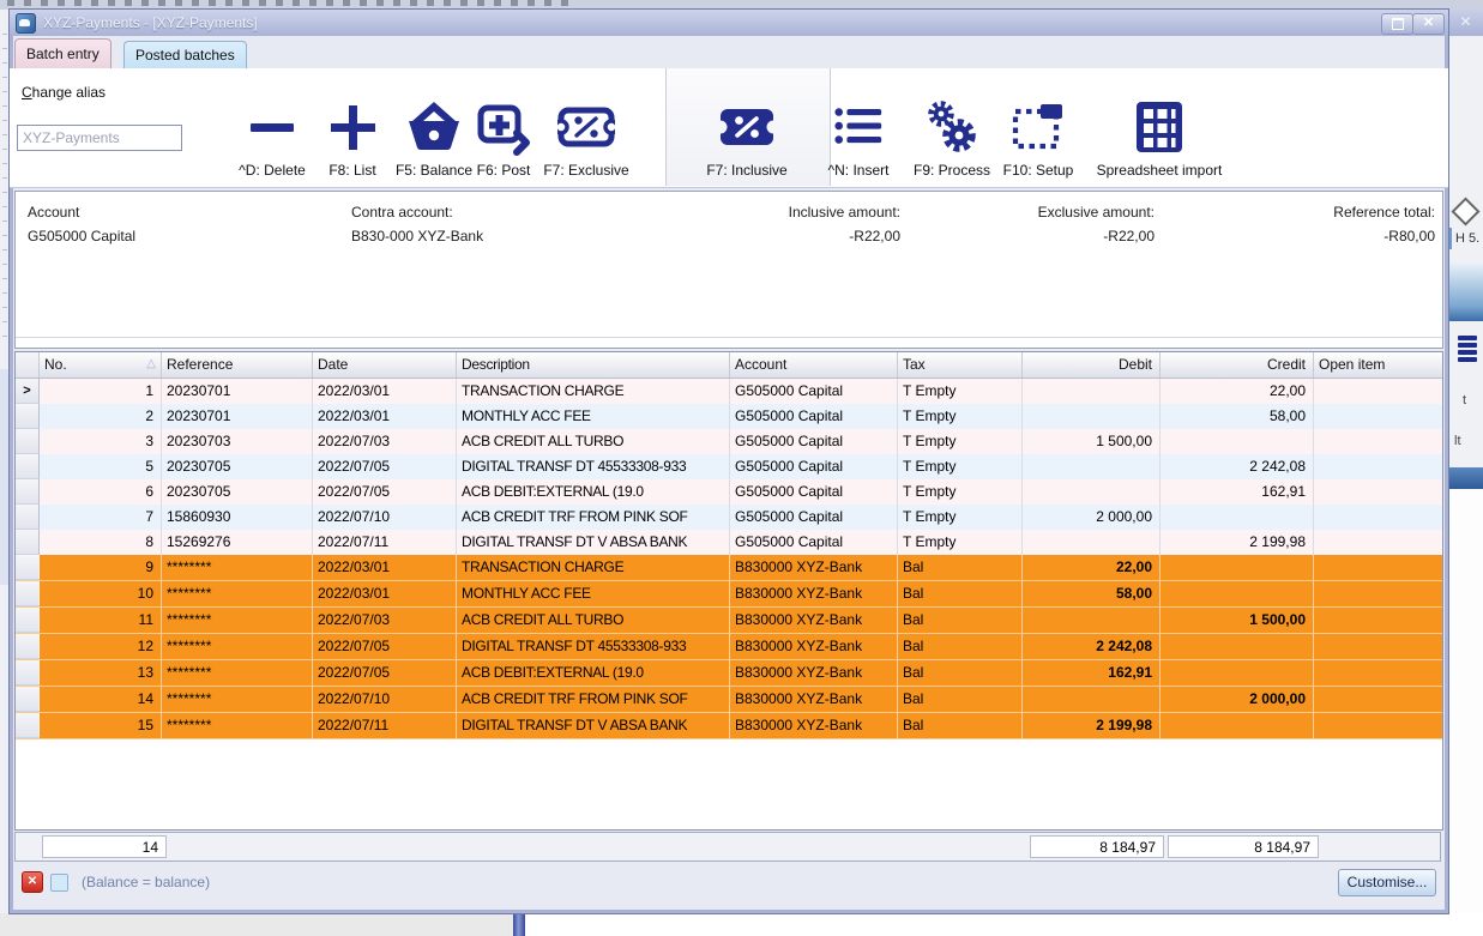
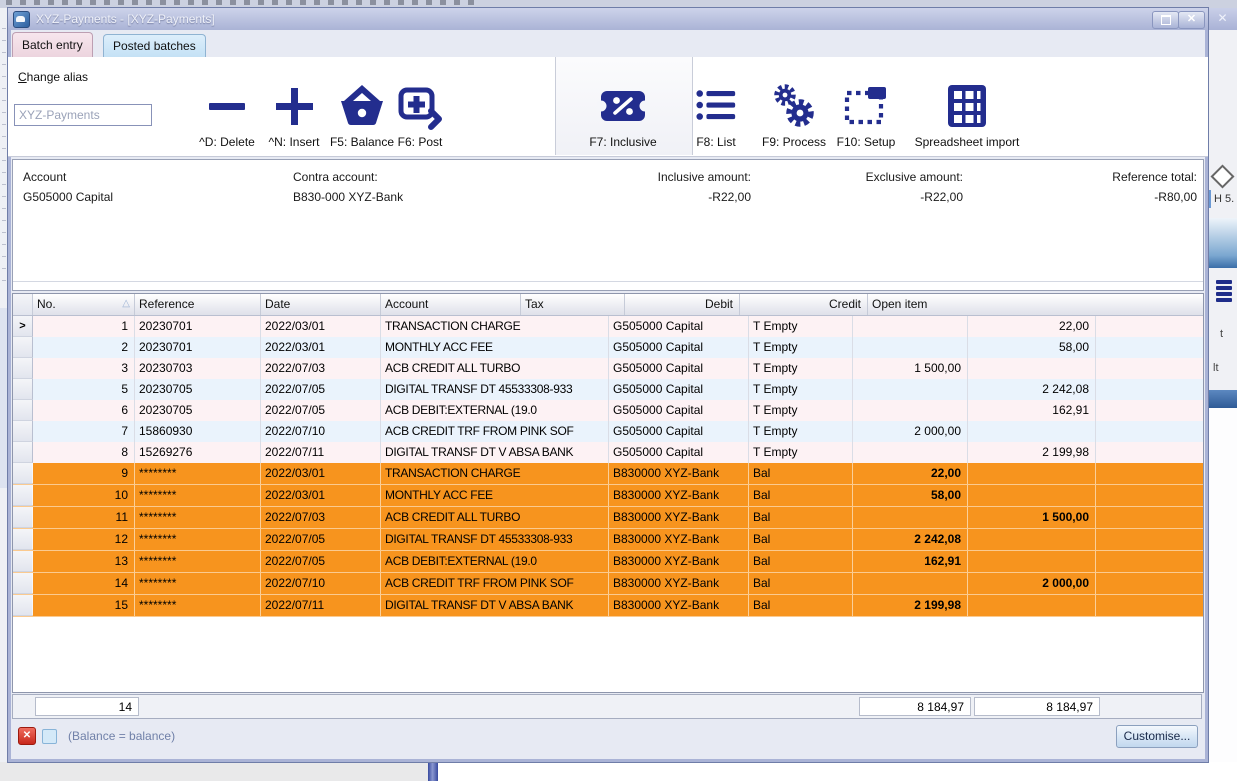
  ✕
  H 5.
  t
  lt
  XYZ-Payments - [XYZ-Payments]
  ✕
  Batch entry
  Posted batches
  Change alias
  XYZ-Payments
  ^D: Delete
- F8: List
+ ^N: Insert
  F5: Balance
  F6: Post
- F7: Exclusive
  F7: Inclusive
- ^N: Insert
+ F8: List
  F9: Process
  F10: Setup
  Spreadsheet import
  Account
  G505000 Capital
  Contra account:
  B830-000 XYZ-Bank
  Inclusive amount:
  -R22,00
  Exclusive amount:
  -R22,00
  Reference total:
  -R80,00
  No.
  △
  Reference
  Date
- Description
  Account
  Tax
  Debit
  Credit
  Open item
  >
  1
  20230701
  2022/03/01
  TRANSACTION CHARGE
  G505000 Capital
  T Empty
  22,00
  2
  20230701
  2022/03/01
  MONTHLY ACC FEE
  G505000 Capital
  T Empty
  58,00
  3
  20230703
  2022/07/03
  ACB CREDIT ALL TURBO
  G505000 Capital
  T Empty
  1 500,00
  5
  20230705
  2022/07/05
  DIGITAL TRANSF DT 45533308-933
  G505000 Capital
  T Empty
  2 242,08
  6
  20230705
  2022/07/05
  ACB DEBIT:EXTERNAL (19.0
  G505000 Capital
  T Empty
  162,91
  7
  15860930
  2022/07/10
  ACB CREDIT TRF FROM PINK SOF
  G505000 Capital
  T Empty
  2 000,00
  8
  15269276
  2022/07/11
  DIGITAL TRANSF DT V ABSA BANK
  G505000 Capital
  T Empty
  2 199,98
  9
  ********
  2022/03/01
  TRANSACTION CHARGE
  B830000 XYZ-Bank
  Bal
  22,00
  10
  ********
  2022/03/01
  MONTHLY ACC FEE
  B830000 XYZ-Bank
  Bal
  58,00
  11
  ********
  2022/07/03
  ACB CREDIT ALL TURBO
  B830000 XYZ-Bank
  Bal
  1 500,00
  12
  ********
  2022/07/05
  DIGITAL TRANSF DT 45533308-933
  B830000 XYZ-Bank
  Bal
  2 242,08
  13
  ********
  2022/07/05
  ACB DEBIT:EXTERNAL (19.0
  B830000 XYZ-Bank
  Bal
  162,91
  14
  ********
  2022/07/10
  ACB CREDIT TRF FROM PINK SOF
  B830000 XYZ-Bank
  Bal
  2 000,00
  15
  ********
  2022/07/11
  DIGITAL TRANSF DT V ABSA BANK
  B830000 XYZ-Bank
  Bal
  2 199,98
  14
  8 184,97
  8 184,97
  ✕
  (Balance = balance)
  Customise...
